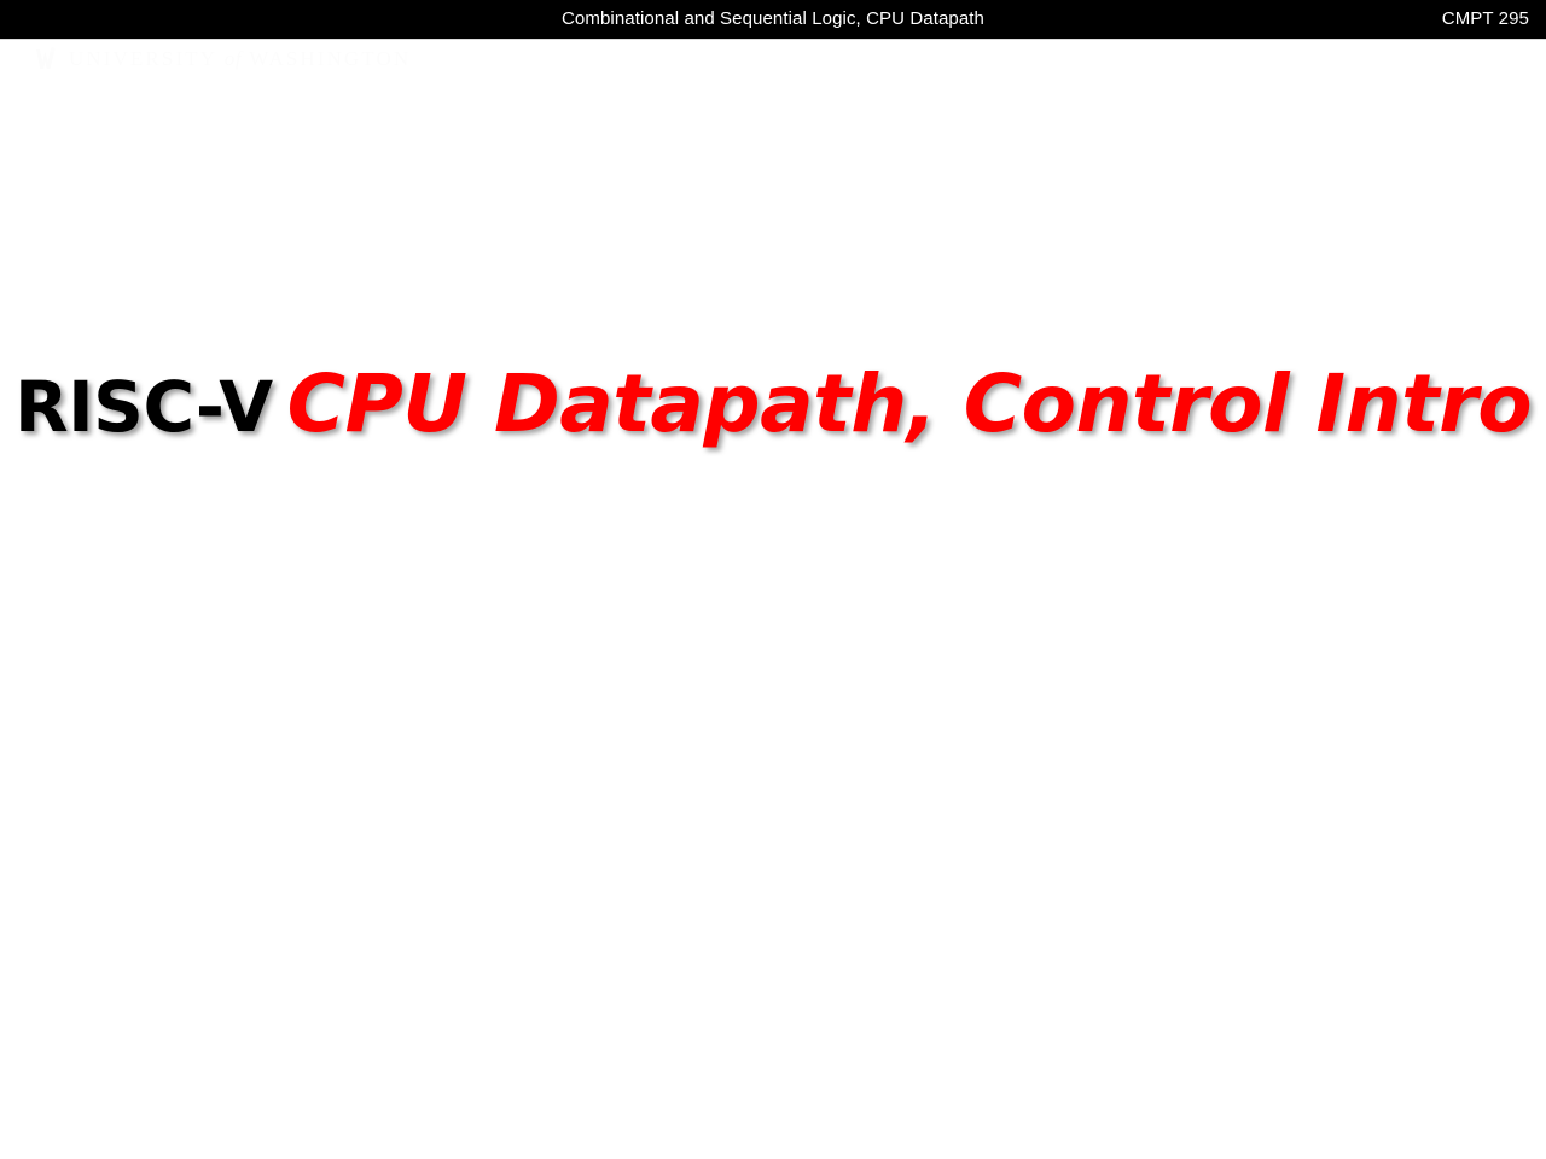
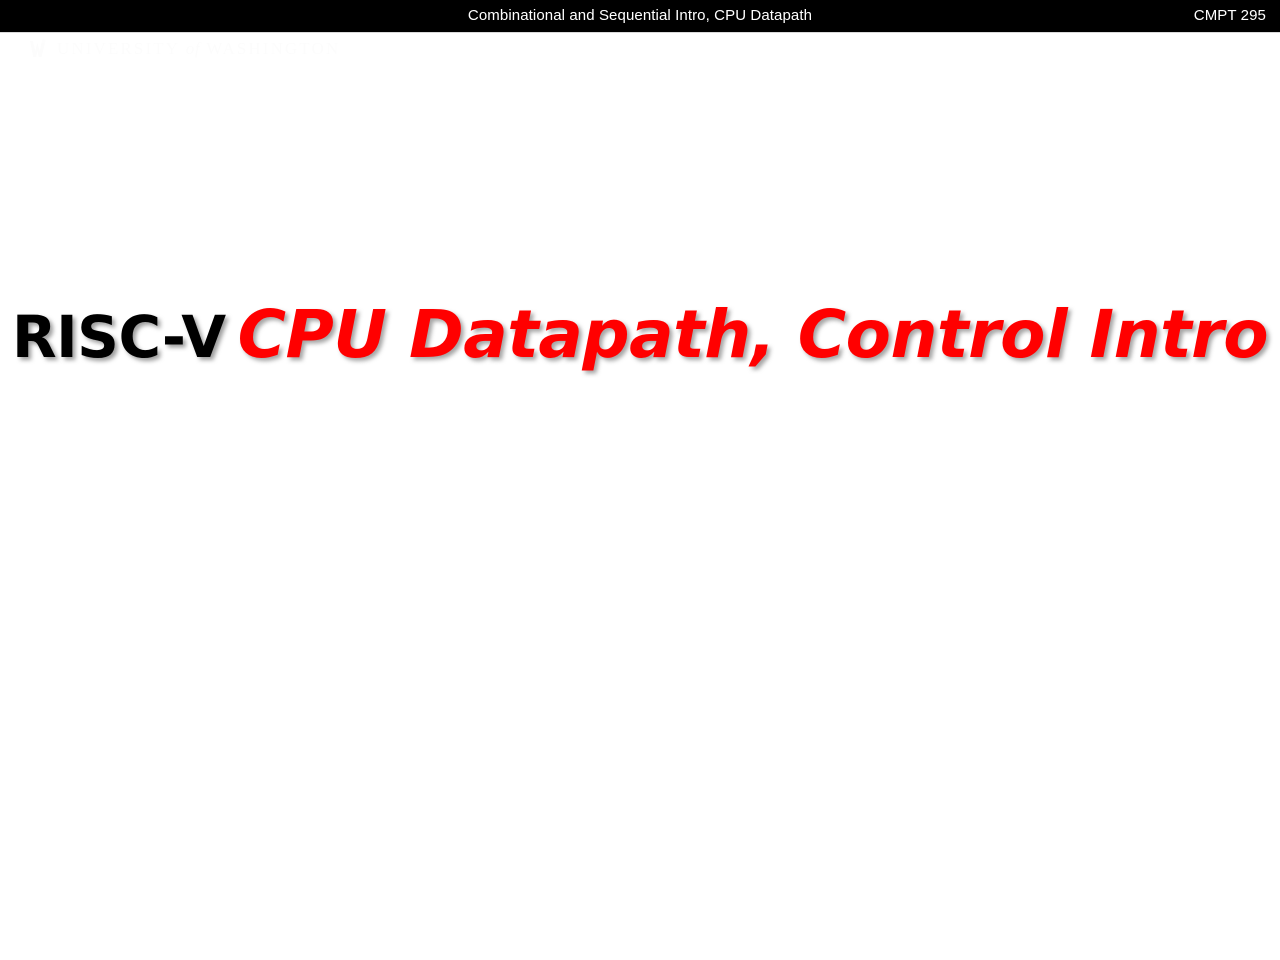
- Combinational and Sequential Logic, CPU Datapath
+ Combinational and Sequential Intro, CPU Datapath
  CMPT 295
  RISC-V CPU Datapath, Control Intro
